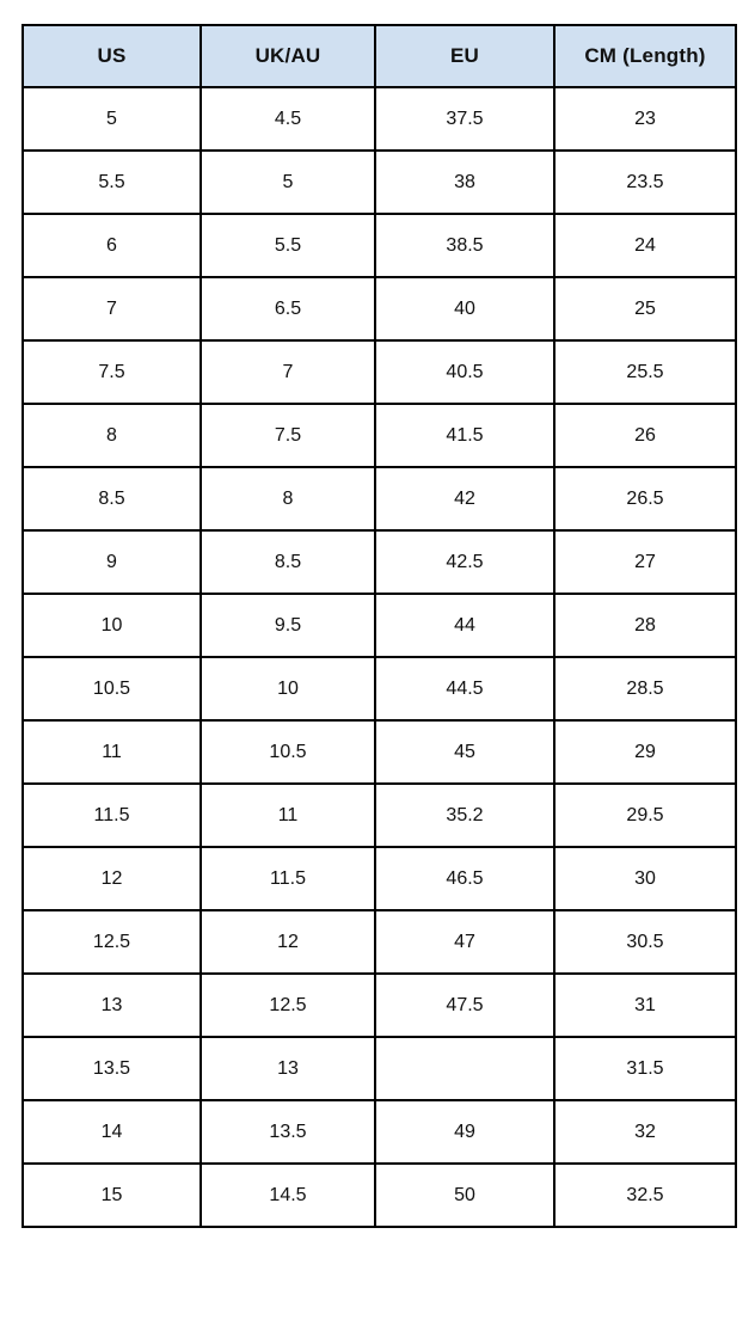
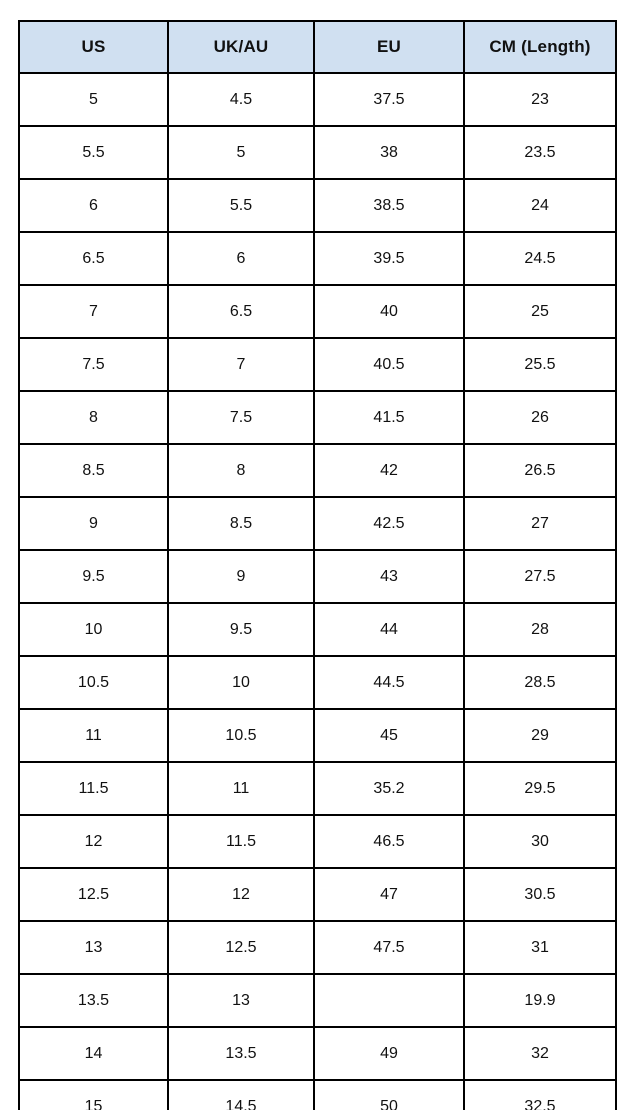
  US	UK/AU	EU	CM (Length)
  5	4.5	37.5	23
  5.5	5	38	23.5
  6	5.5	38.5	24
+ 6.5	6	39.5	24.5
  7	6.5	40	25
  7.5	7	40.5	25.5
  8	7.5	41.5	26
  8.5	8	42	26.5
  9	8.5	42.5	27
+ 9.5	9	43	27.5
  10	9.5	44	28
  10.5	10	44.5	28.5
  11	10.5	45	29
  11.5	11	35.2	29.5
  12	11.5	46.5	30
  12.5	12	47	30.5
  13	12.5	47.5	31
- 13.5	13		31.5
+ 13.5	13		19.9
  14	13.5	49	32
  15	14.5	50	32.5
